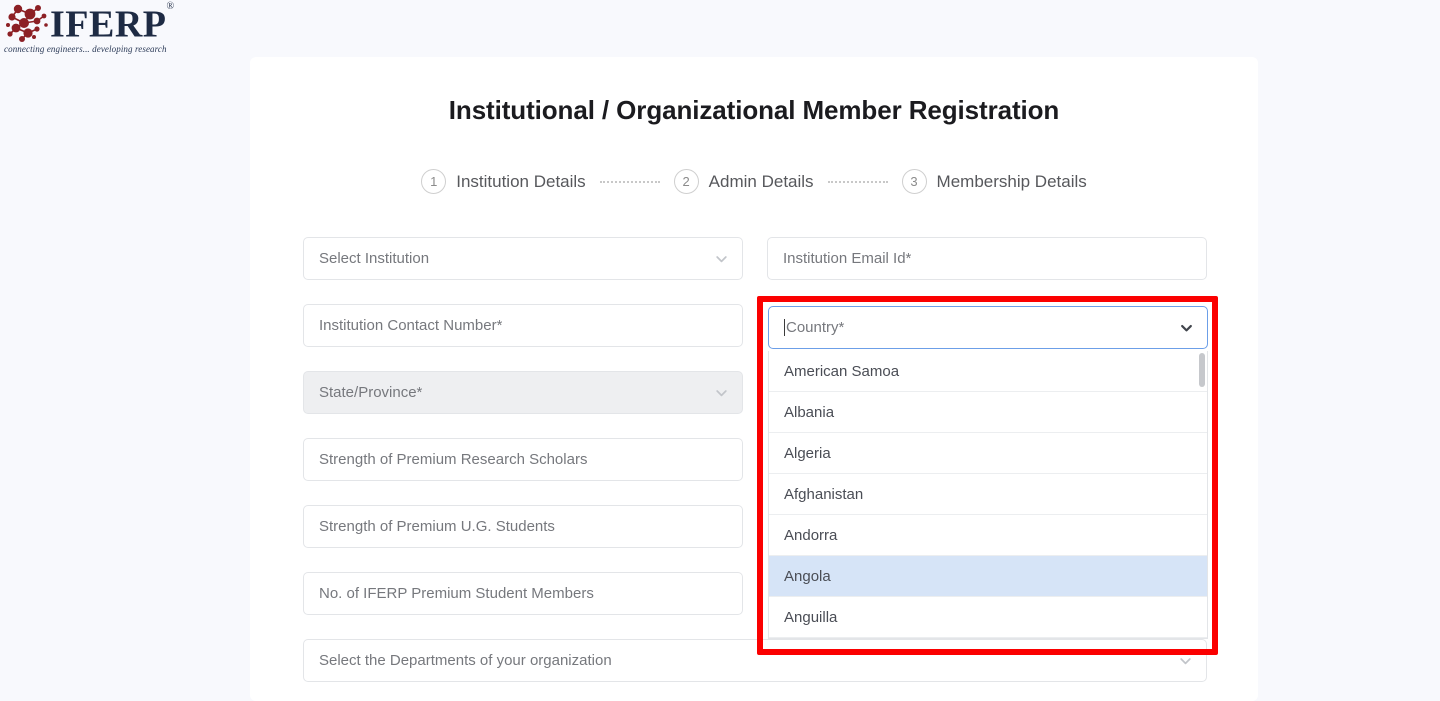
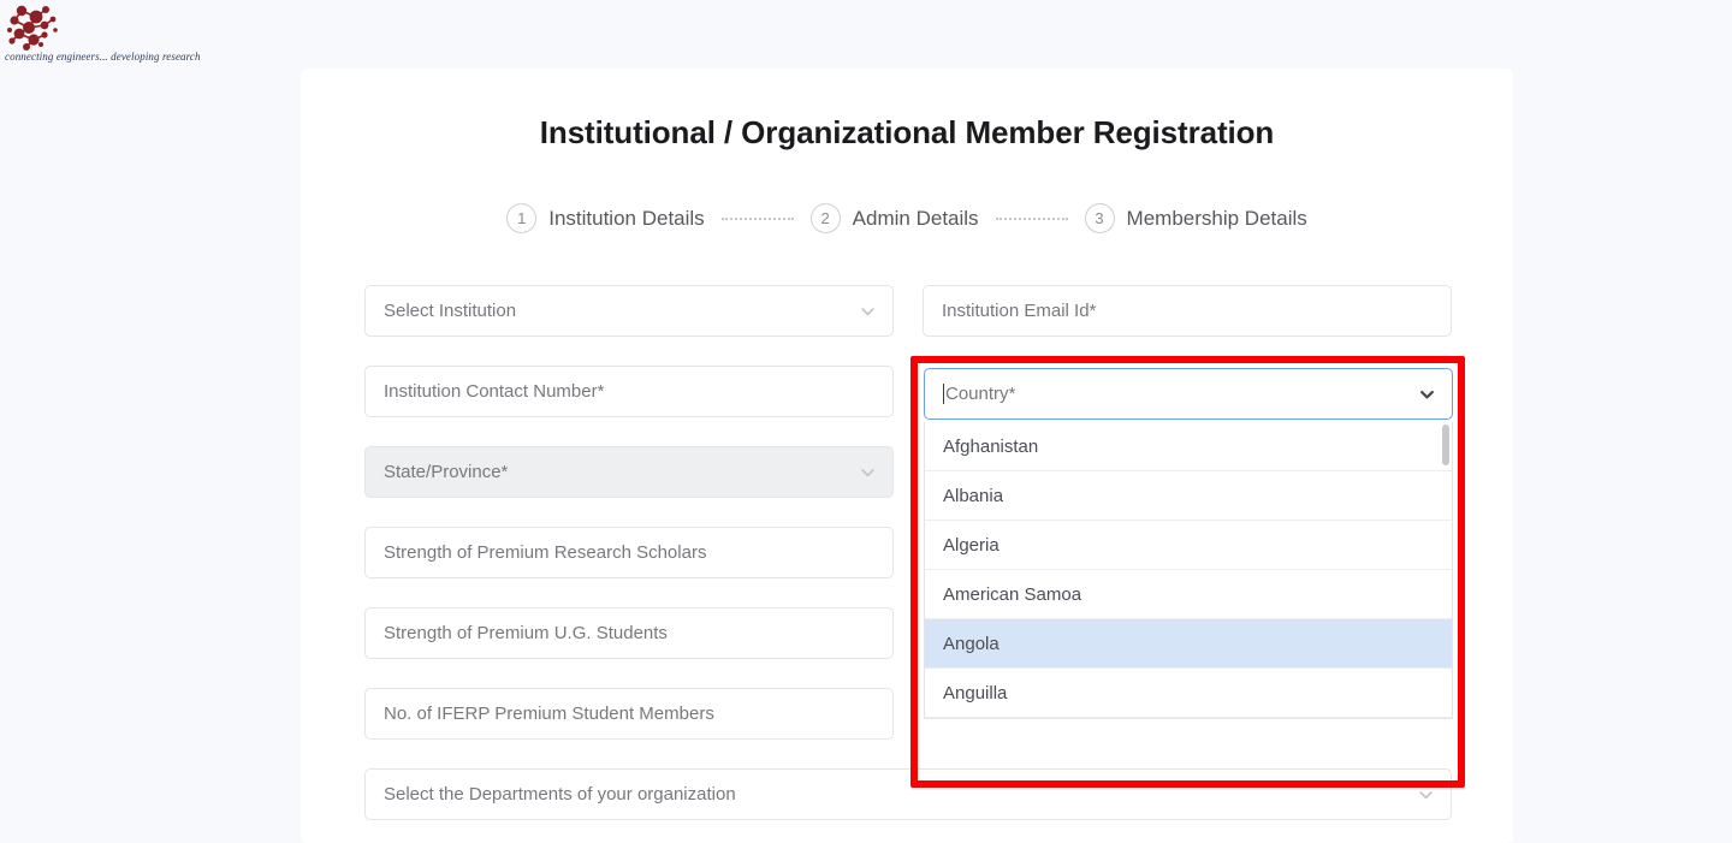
- IFERP®
  connecting engineers... developing research
  Institutional / Organizational Member Registration
  1
  Institution Details
  2
  Admin Details
  3
  Membership Details
  Select Institution
  Institution Email Id*
  Institution Contact Number*
  State/Province*
  Strength of Premium Research Scholars
  Strength of Premium U.G. Students
  No. of IFERP Premium Student Members
  Select the Departments of your organization
  Country*
- American Samoa
+ Afghanistan
  Albania
  Algeria
- Afghanistan
+ American Samoa
- Andorra
  Angola
  Anguilla
